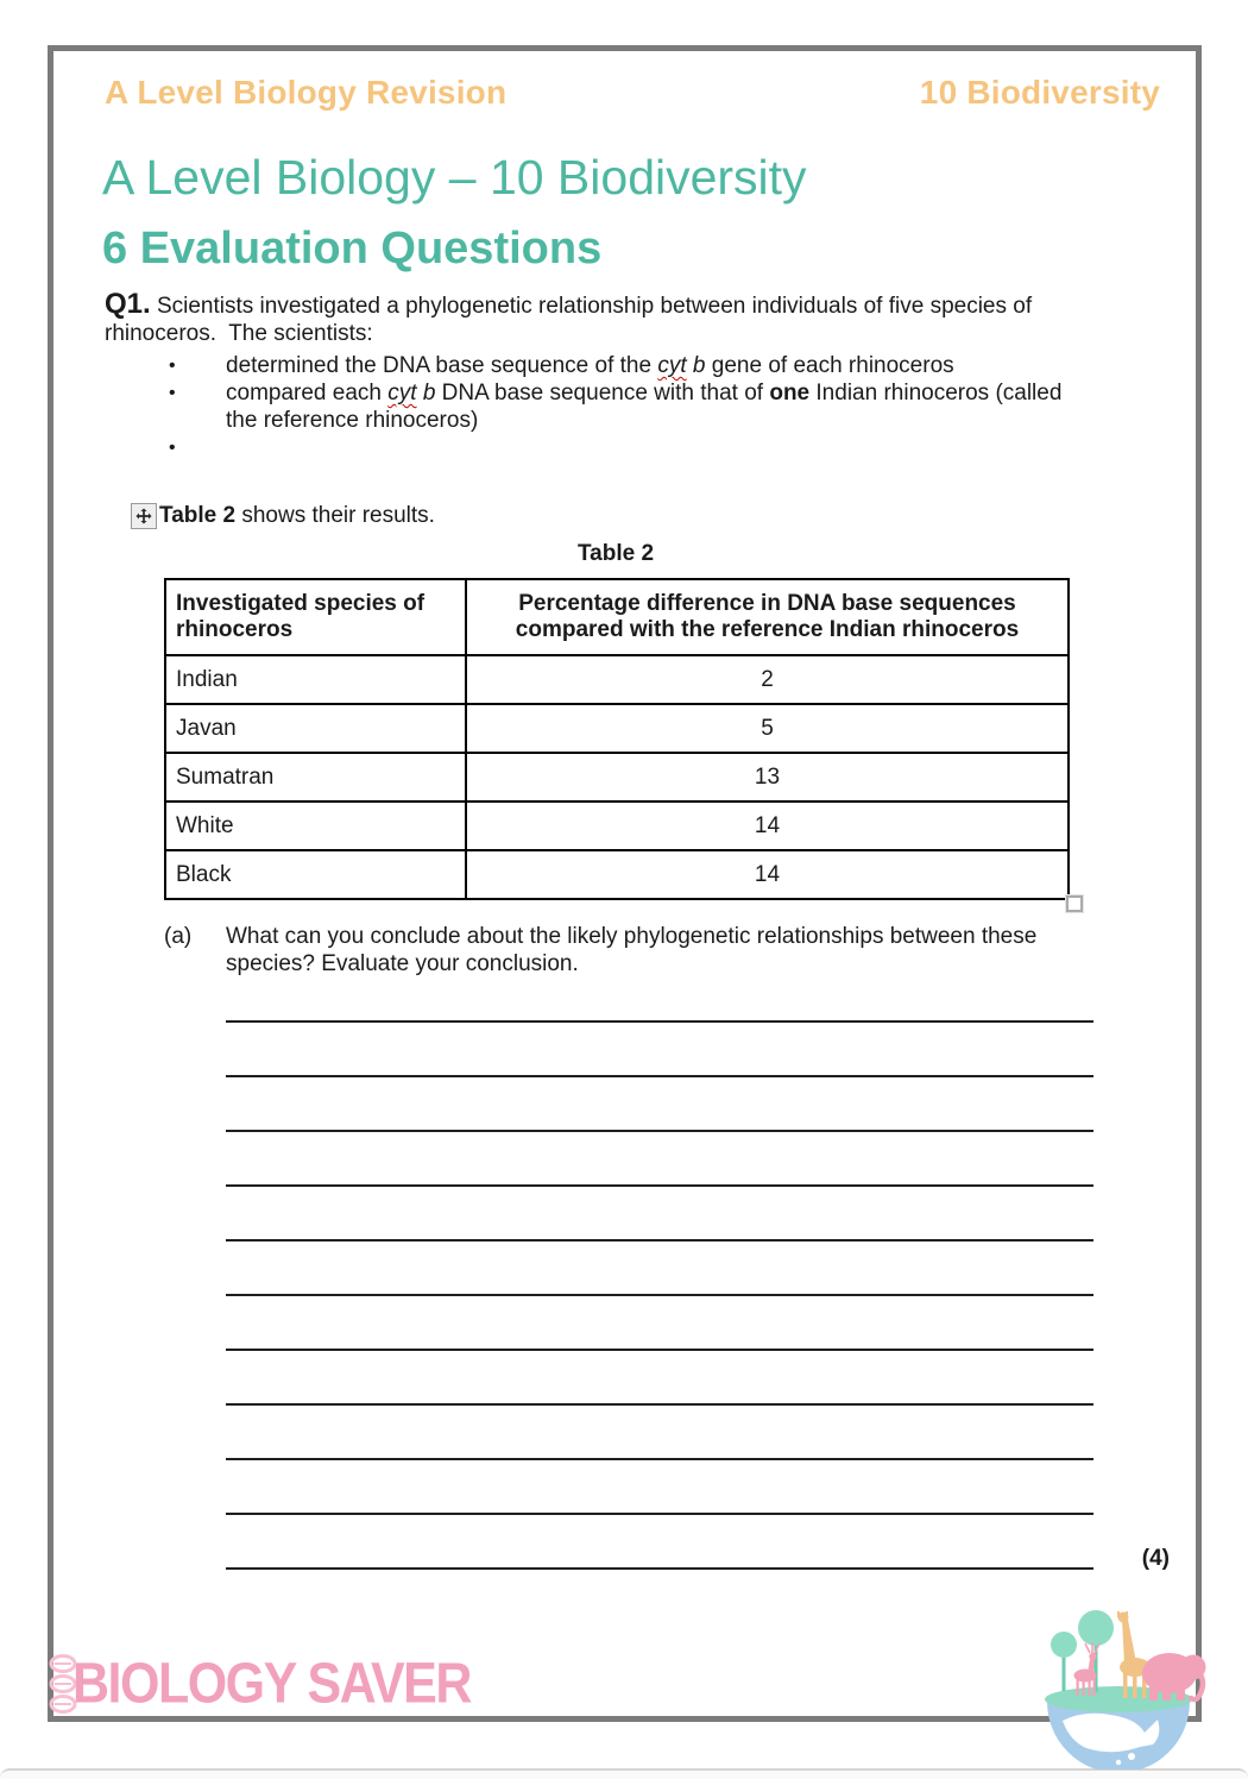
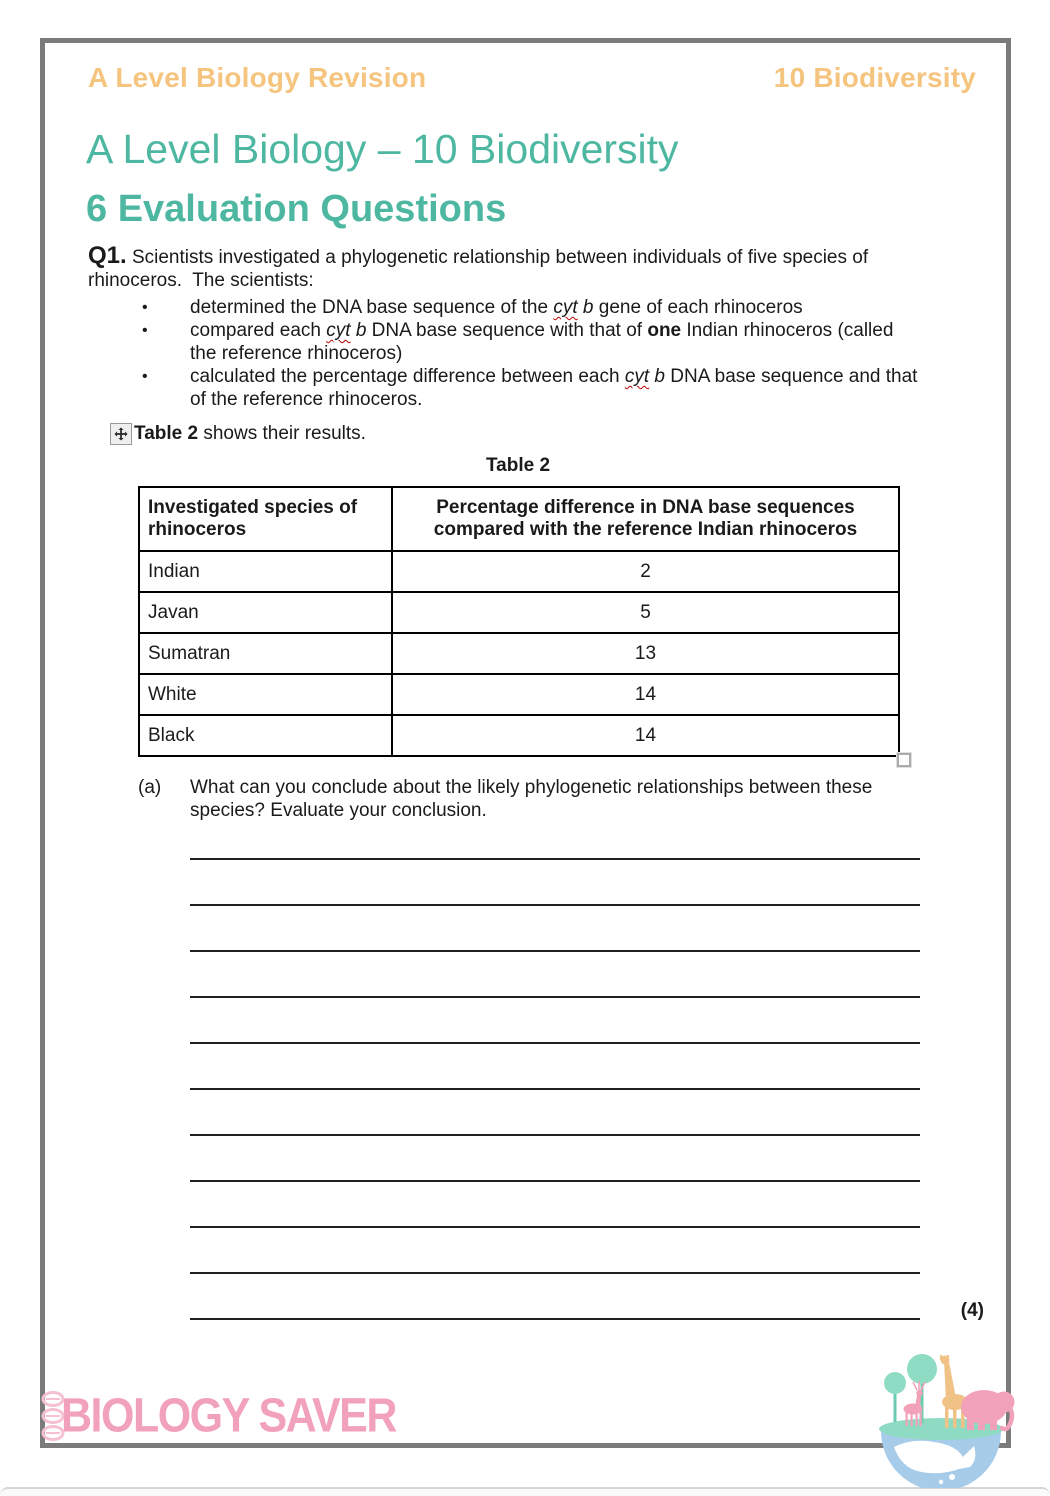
  A Level Biology Revision
  10 Biodiversity
  A Level Biology – 10 Biodiversity
  6 Evaluation Questions
  Q1. Scientists investigated a phylogenetic relationship between individuals of five species of rhinoceros. The scientists:
  •
  determined the DNA base sequence of the cyt b gene of each rhinoceros
  •
  compared each cyt b DNA base sequence with that of one Indian rhinoceros (called the reference rhinoceros)
  •
+ calculated the percentage difference between each cyt b DNA base sequence and that of the reference rhinoceros.
  Table 2 shows their results.
  Table 2
  Investigated species of rhinoceros	Percentage difference in DNA base sequences compared with the reference Indian rhinoceros
  Indian	2
  Javan	5
  Sumatran	13
  White	14
  Black	14
  (a)
  What can you conclude about the likely phylogenetic relationships between these species? Evaluate your conclusion.
  (4)
  BIOLOGY SAVER
